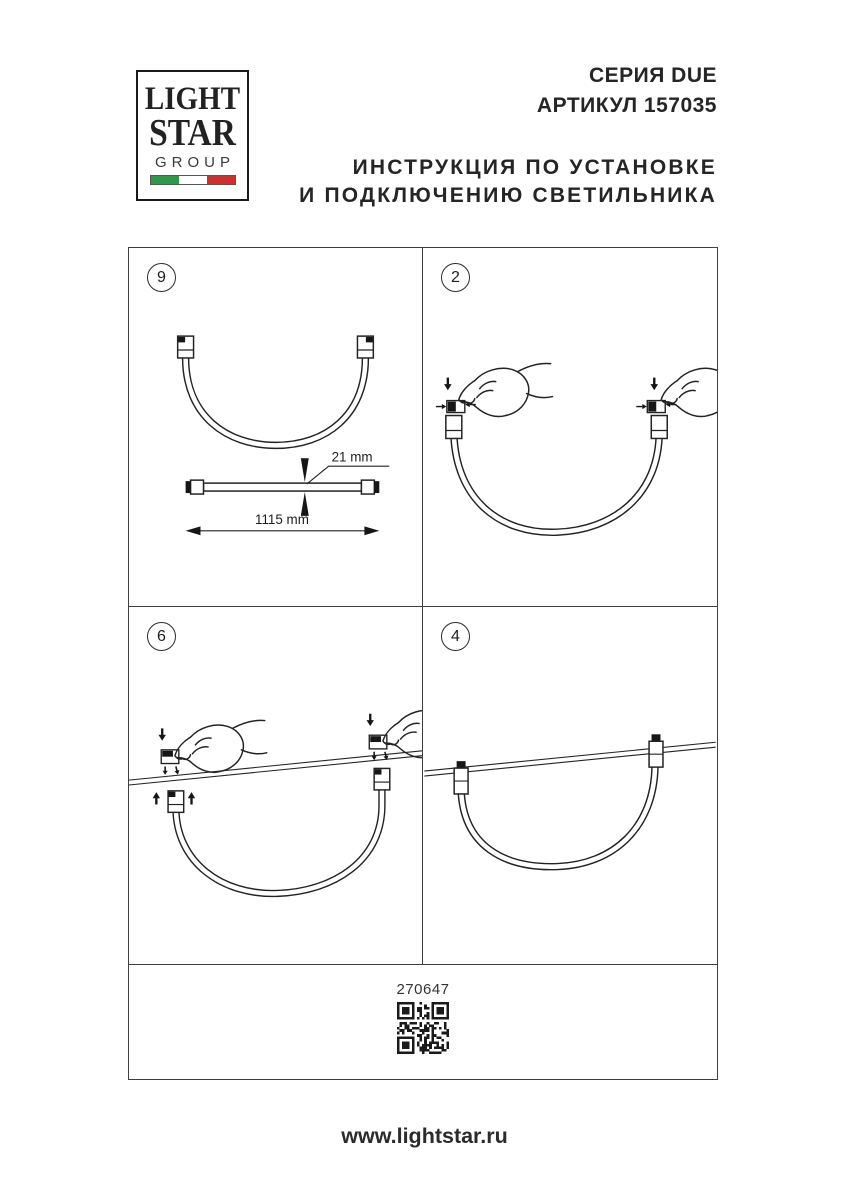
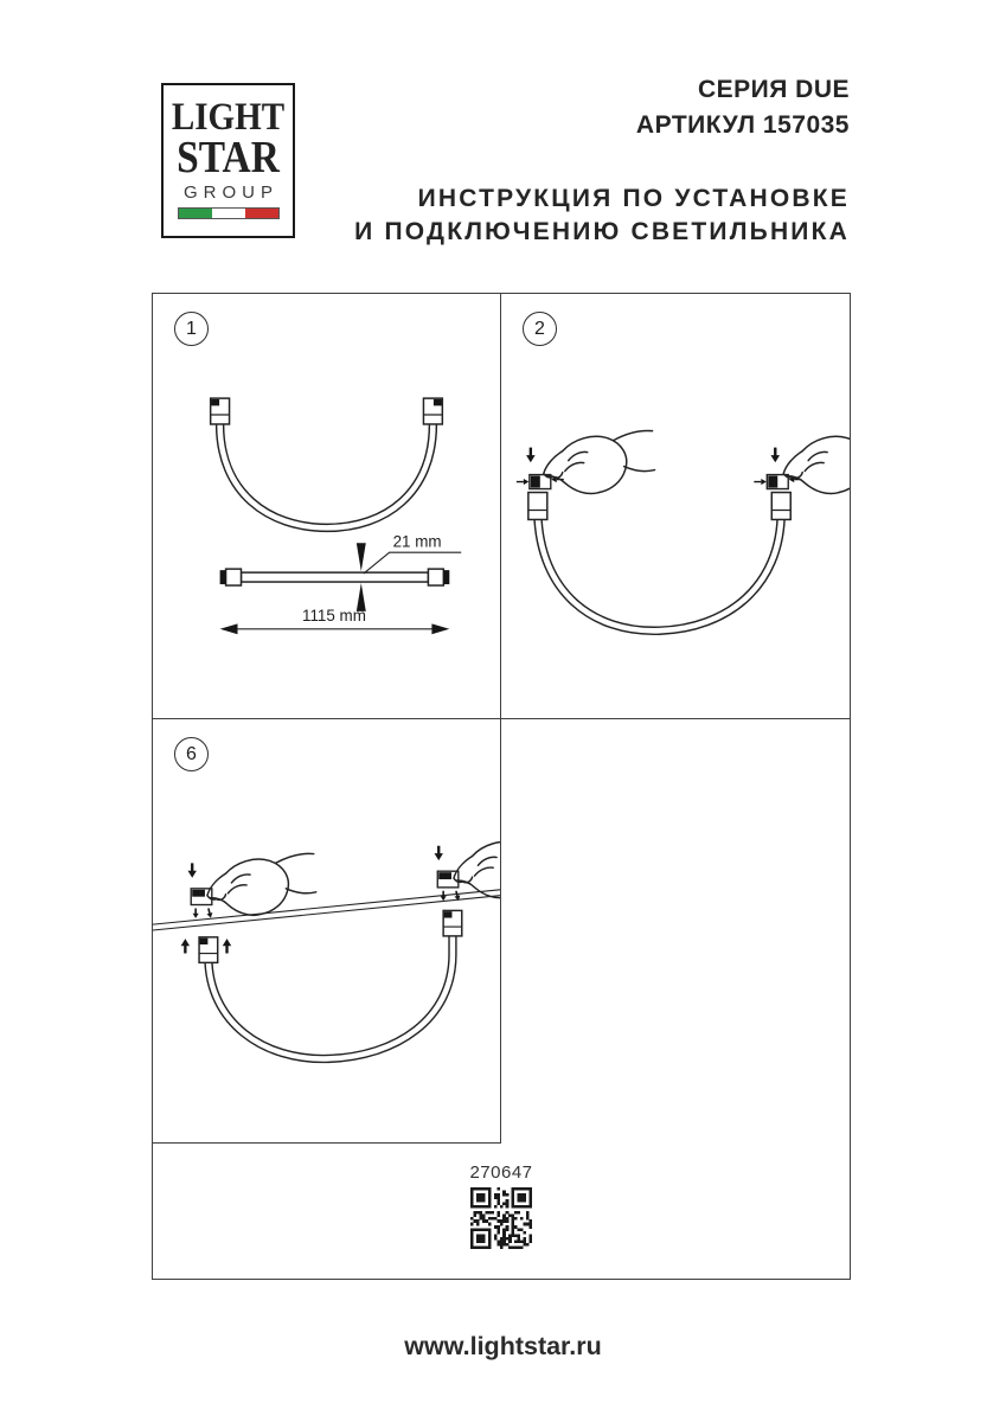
  LIGHT
  STAR
  GROUP
  СЕРИЯ DUE
  АРТИКУЛ 157035
  ИНСТРУКЦИЯ ПО УСТАНОВКЕ
  И ПОДКЛЮЧЕНИЮ СВЕТИЛЬНИКА
- 9
+ 1
  21 mm
  1115 mm
  2
  6
- 4
  270647
  www.lightstar.ru
